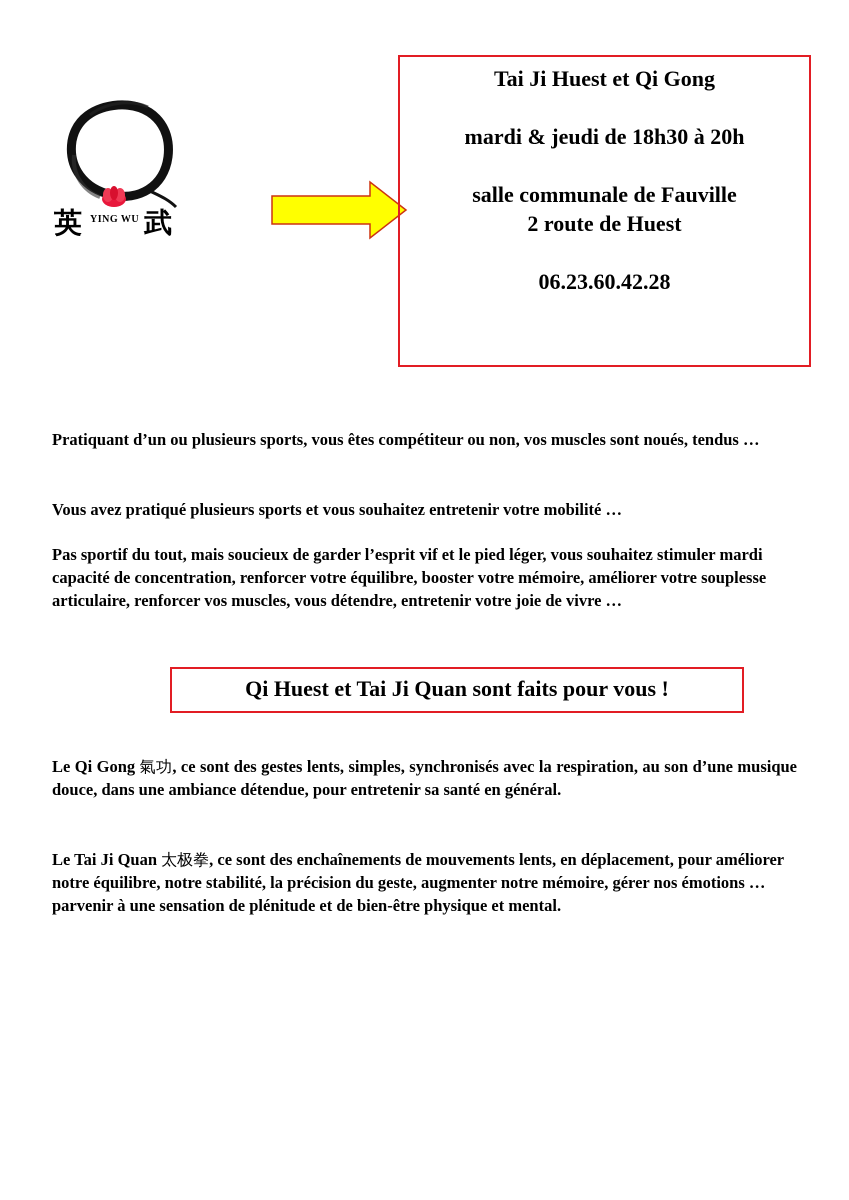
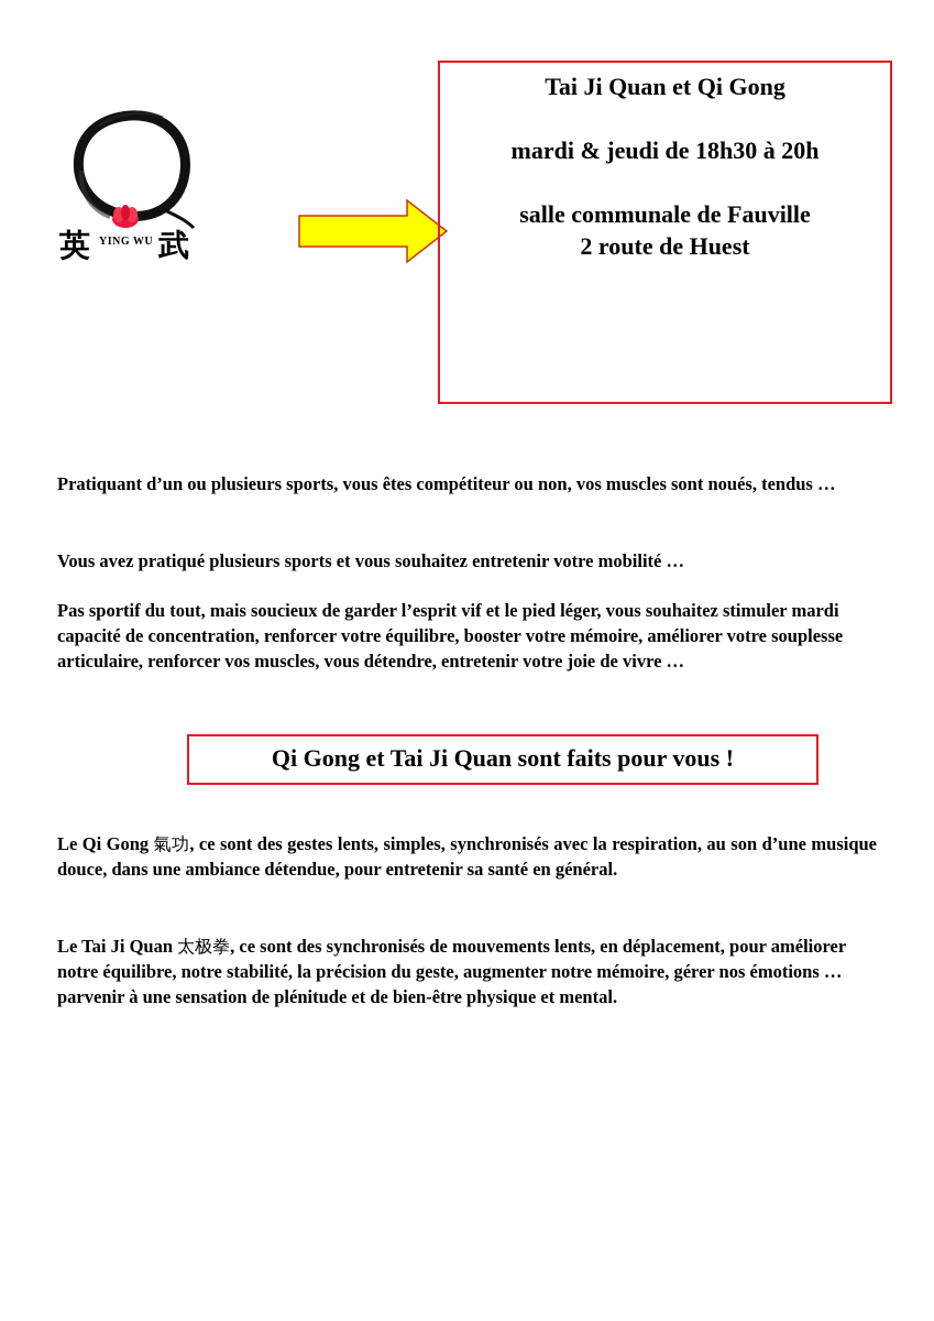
  英
  YING WU
  武
- Tai Ji Huest et Qi Gong
+ Tai Ji Quan et Qi Gong
  mardi & jeudi de 18h30 à 20h
  salle communale de Fauville
  2 route de Huest
- 06.23.60.42.28
  Pratiquant d’un ou plusieurs sports, vous êtes compétiteur ou non, vos muscles sont noués, tendus …
  Vous avez pratiqué plusieurs sports et vous souhaitez entretenir votre mobilité …
  Pas sportif du tout, mais soucieux de garder l’esprit vif et le pied léger, vous souhaitez stimuler mardi capacité de concentration, renforcer votre équilibre, booster votre mémoire, améliorer votre souplesse articulaire, renforcer vos muscles, vous détendre, entretenir votre joie de vivre …
- Qi Huest et Tai Ji Quan sont faits pour vous !
+ Qi Gong et Tai Ji Quan sont faits pour vous !
  Le Qi Gong 氣功, ce sont des gestes lents, simples, synchronisés avec la respiration, au son d’une musique douce, dans une ambiance détendue, pour entretenir sa santé en général.
- Le Tai Ji Quan 太极拳, ce sont des enchaînements de mouvements lents, en déplacement, pour améliorer notre équilibre, notre stabilité, la précision du geste, augmenter notre mémoire, gérer nos émotions … parvenir à une sensation de plénitude et de bien-être physique et mental.
+ Le Tai Ji Quan 太极拳, ce sont des synchronisés de mouvements lents, en déplacement, pour améliorer notre équilibre, notre stabilité, la précision du geste, augmenter notre mémoire, gérer nos émotions … parvenir à une sensation de plénitude et de bien-être physique et mental.
